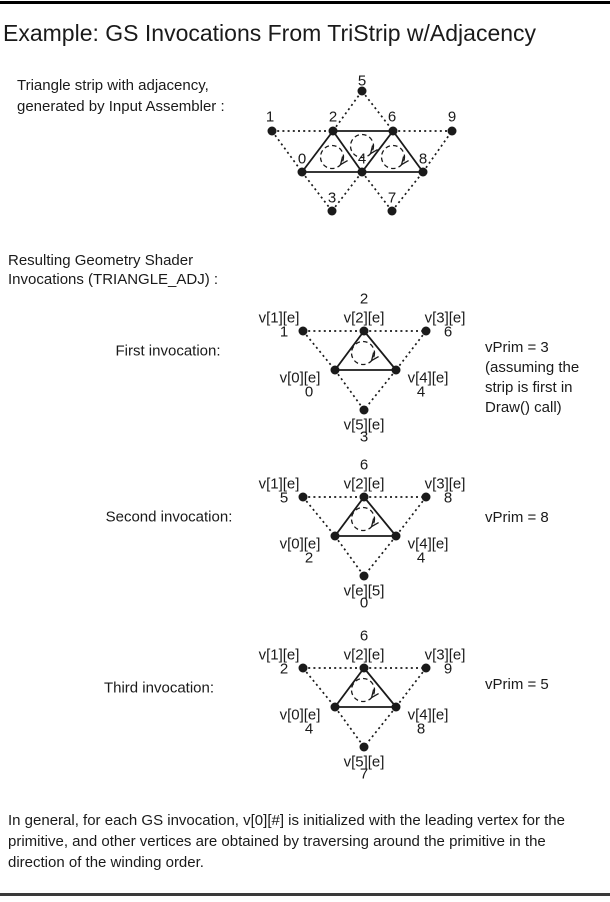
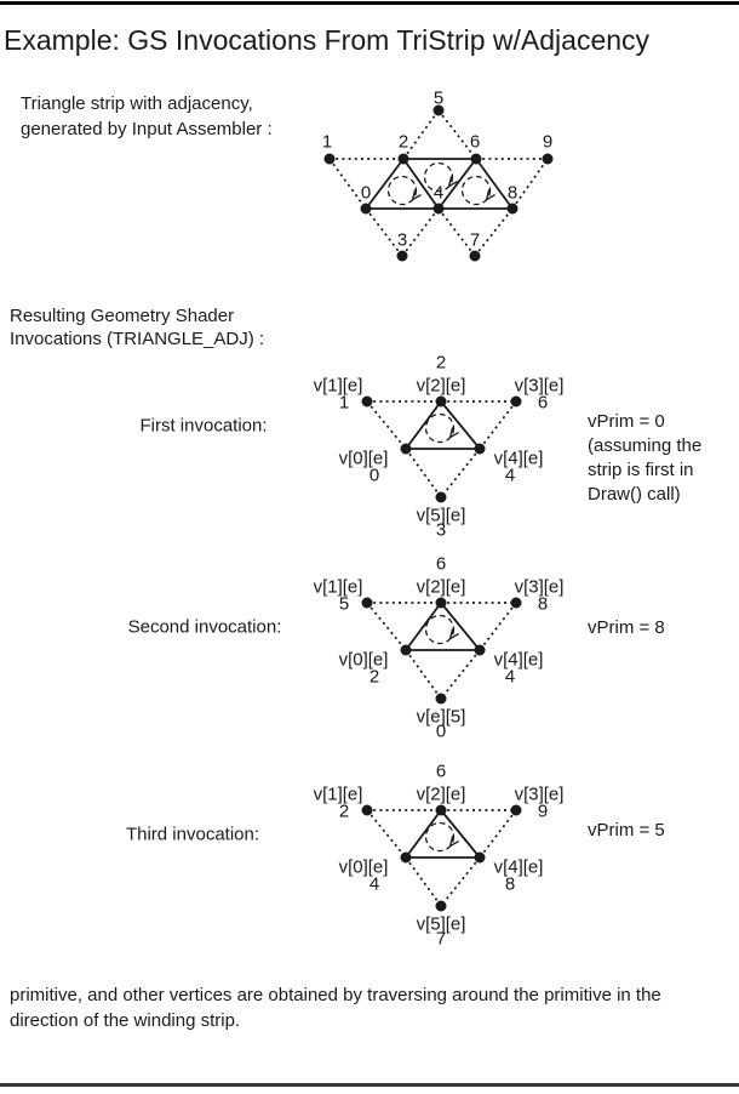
  Example: GS Invocations From TriStrip w/Adjacency
  Triangle strip with adjacency,
  generated by Input Assembler :
  5
  1
  2
  6
  9
  0
  4
  8
  3
  7
  Resulting Geometry Shader
  Invocations (TRIANGLE_ADJ) :
  First invocation:
  2
  v[1][e]
  1
  v[2][e]
  v[3][e]
  6
  v[0][e]
  0
  v[4][e]
  4
  v[5][e]
  3
- vPrim = 3
+ vPrim = 0
  (assuming the
  strip is first in
  Draw() call)
  Second invocation:
  6
  v[1][e]
  5
  v[2][e]
  v[3][e]
  8
  v[0][e]
  2
  v[4][e]
  4
  v[e][5]
  0
  vPrim = 8
  Third invocation:
  6
  v[1][e]
  2
  v[2][e]
  v[3][e]
  9
  v[0][e]
  4
  v[4][e]
  8
  v[5][e]
  7
  vPrim = 5
- In general, for each GS invocation, v[0][#] is initialized with the leading vertex for the
  primitive, and other vertices are obtained by traversing around the primitive in the
- direction of the winding order.
+ direction of the winding strip.
